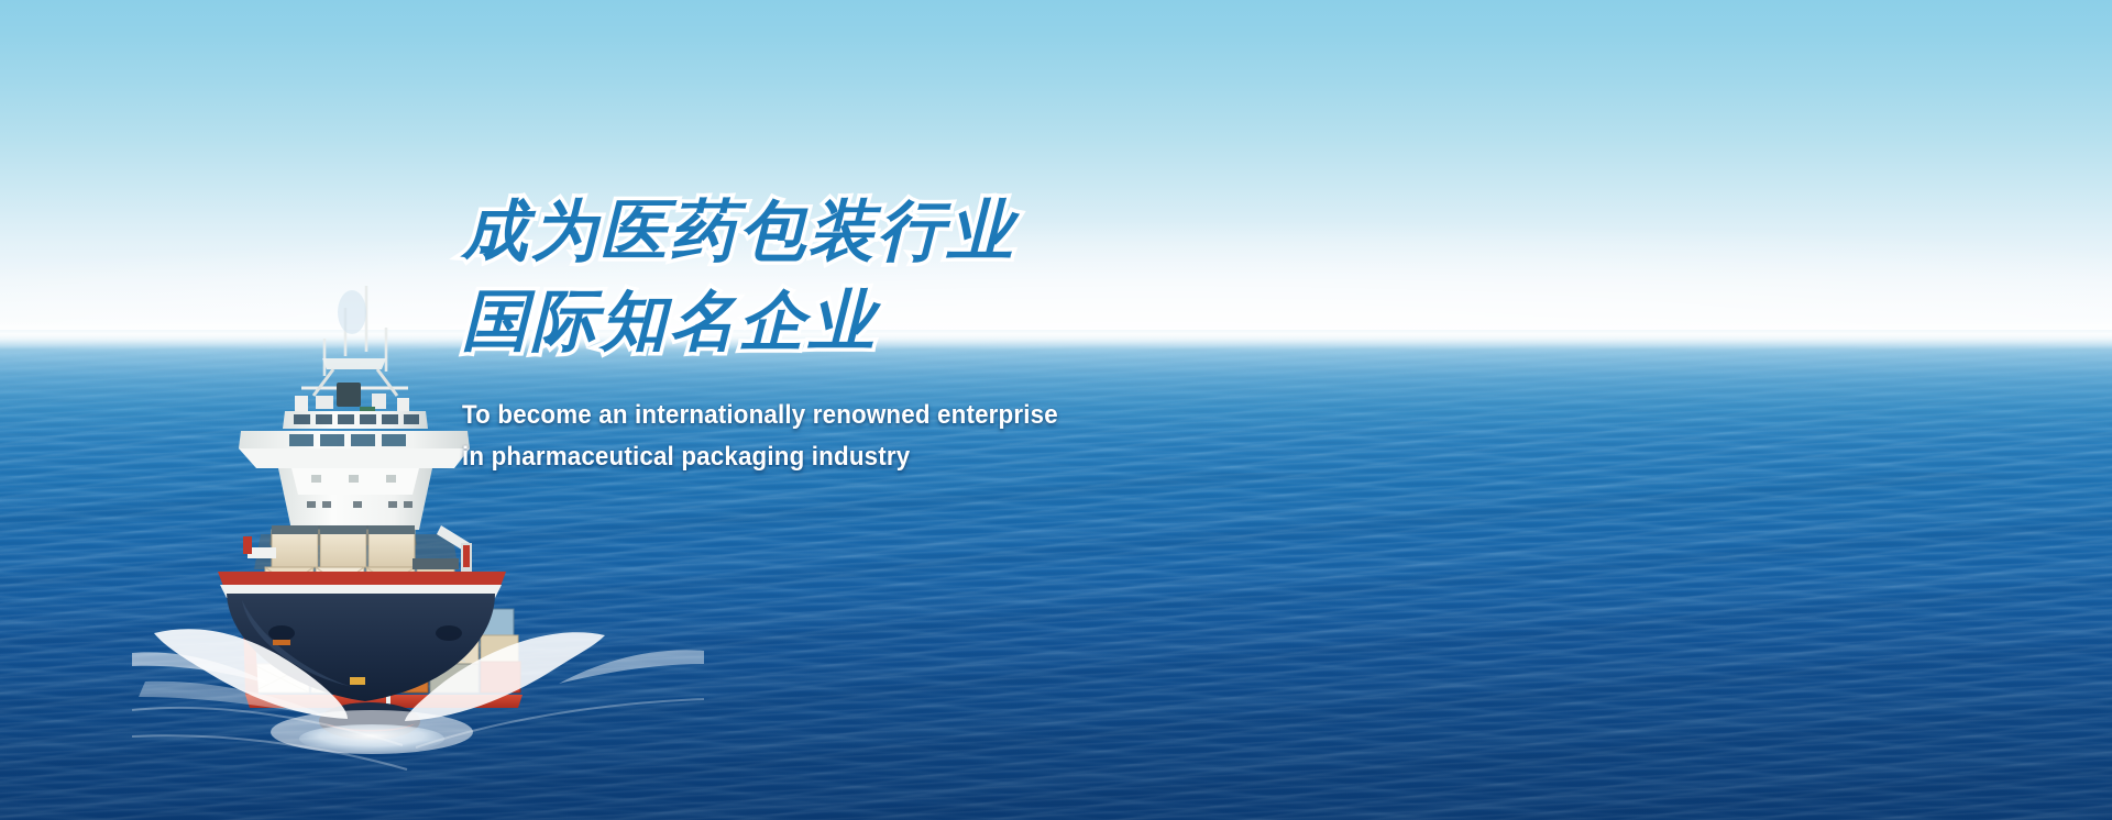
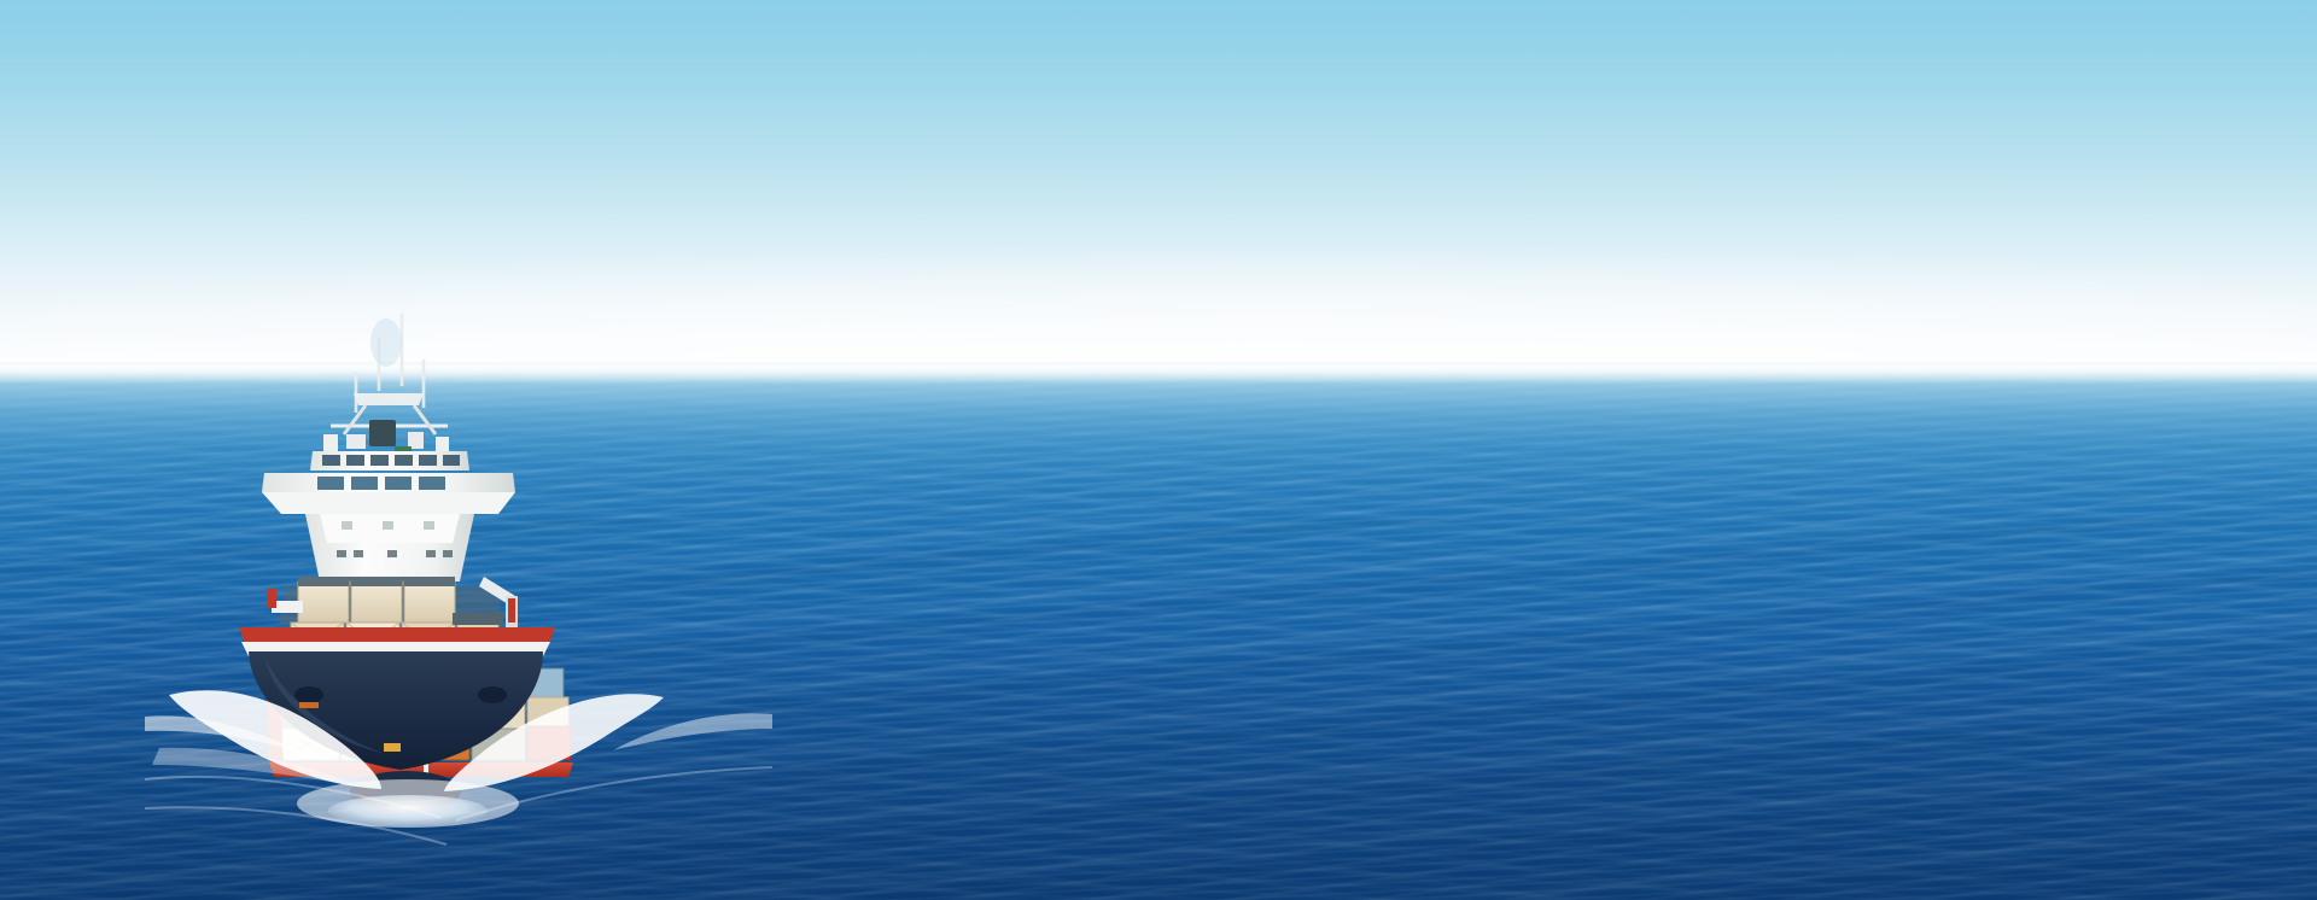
- 成为医药包装行业
- 国际知名企业
- To become an internationally renowned enterprise
- in pharmaceutical packaging industry
